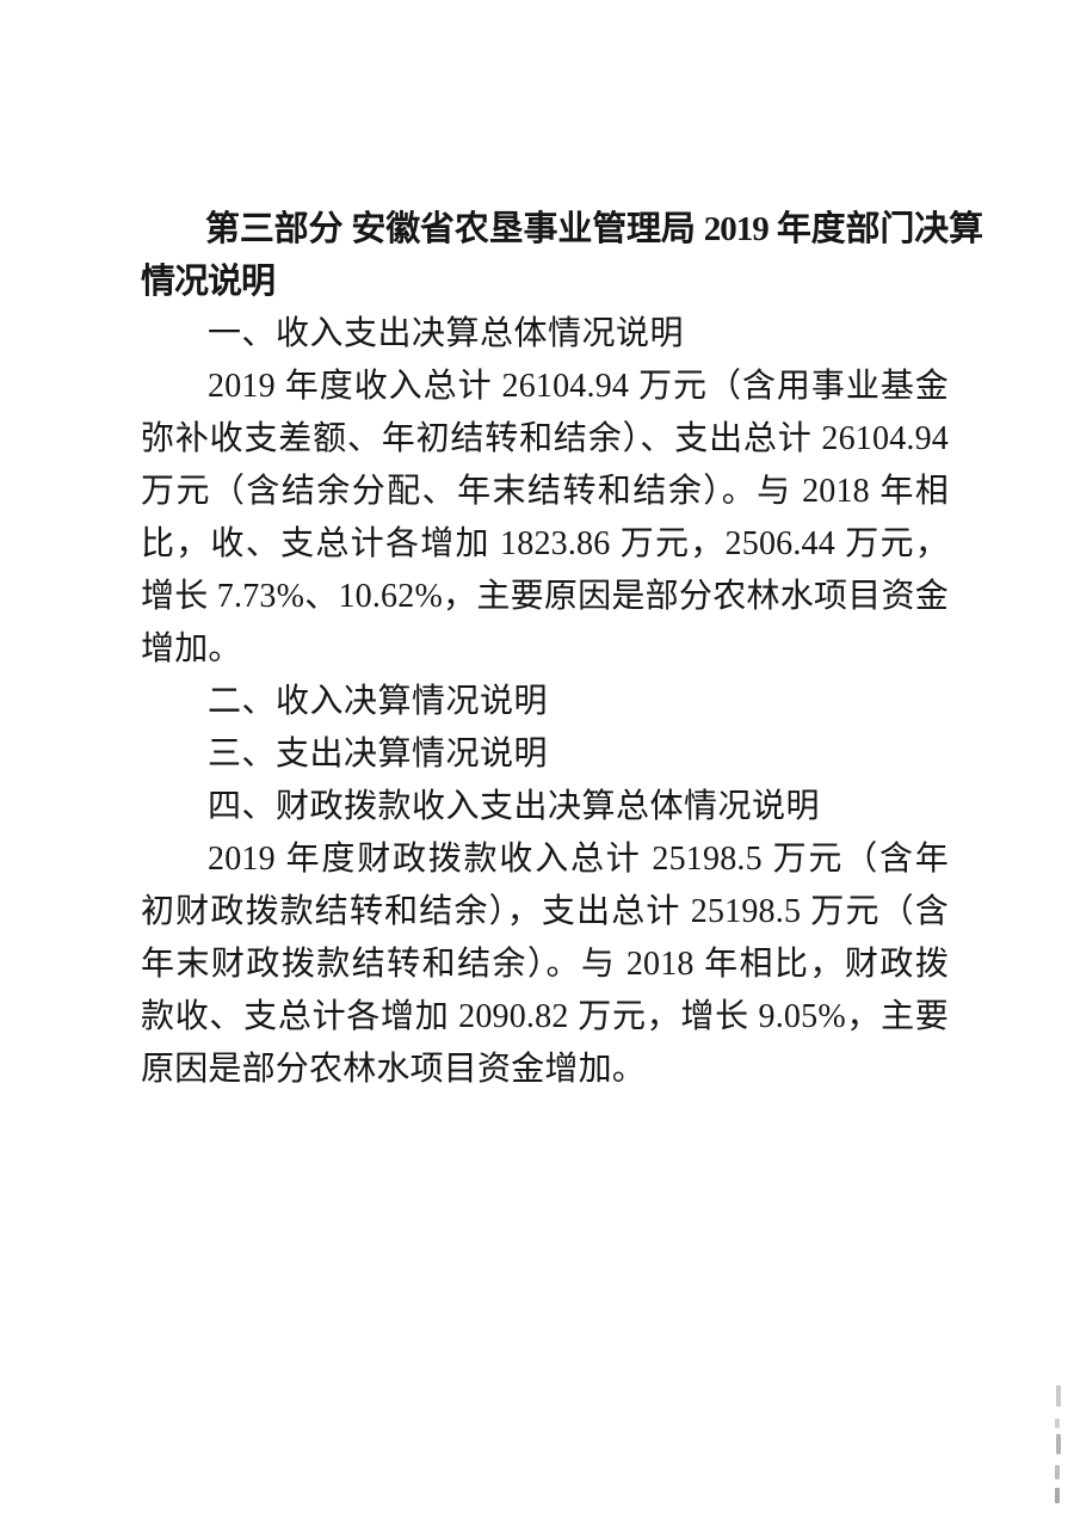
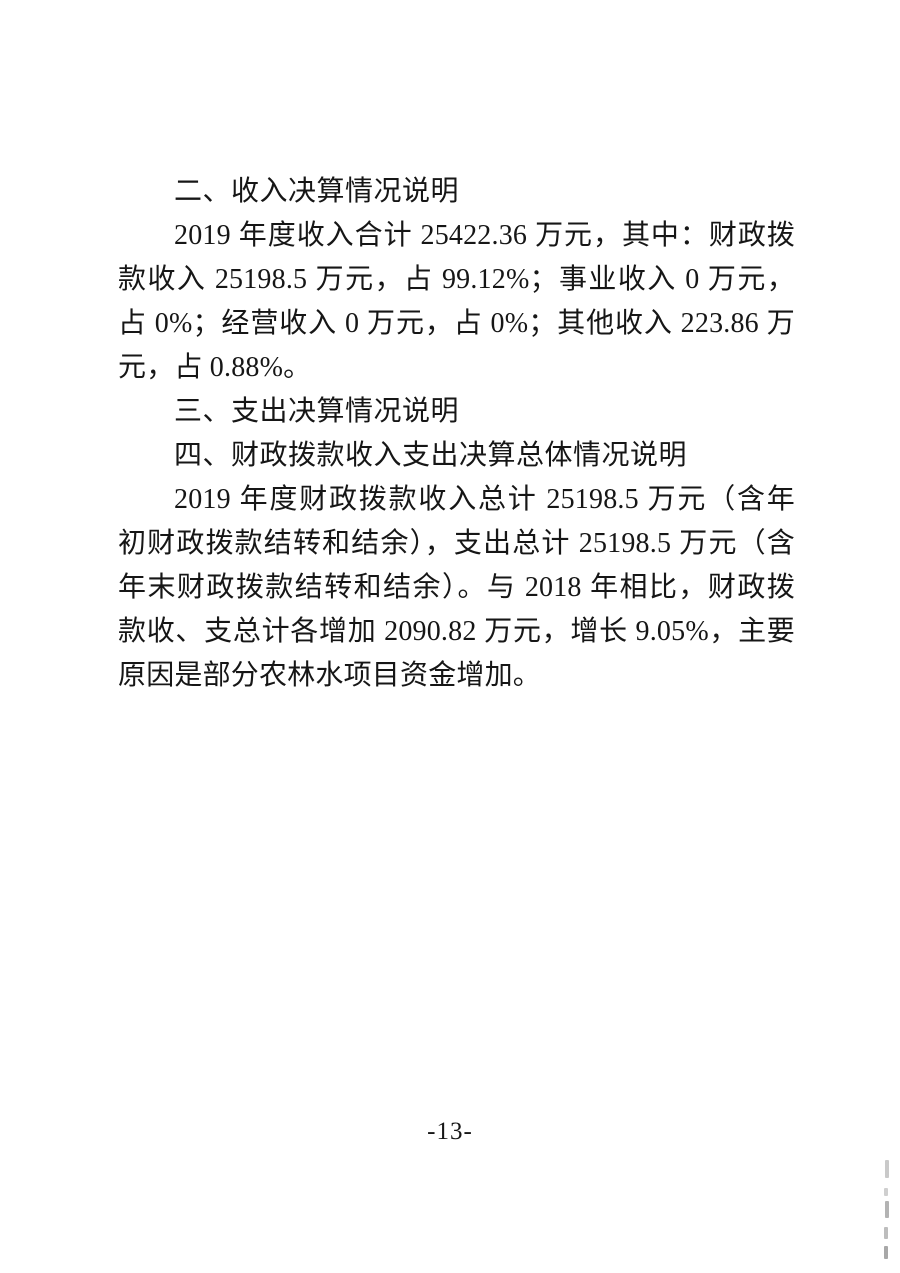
- 第三部分 安徽省农垦事业管理局 2019 年度部门决算情况说明
- 一、收入支出决算总体情况说明
- 2019 年度收入总计 26104.94 万元（含用事业基金弥补收支差额、年初结转和结余）、支出总计 26104.94 万元（含结余分配、年末结转和结余）。与 2018 年相比，收、支总计各增加 1823.86 万元，2506.44 万元，增长 7.73%、10.62%，主要原因是部分农林水项目资金增加。
  二、收入决算情况说明
+ 2019 年度收入合计 25422.36 万元，其中：财政拨款收入 25198.5 万元，占 99.12%；事业收入 0 万元，占 0%；经营收入 0 万元，占 0%；其他收入 223.86 万元，占 0.88%。
  三、支出决算情况说明
  四、财政拨款收入支出决算总体情况说明
  2019 年度财政拨款收入总计 25198.5 万元（含年初财政拨款结转和结余），支出总计 25198.5 万元（含年末财政拨款结转和结余）。与 2018 年相比，财政拨款收、支总计各增加 2090.82 万元，增长 9.05%，主要原因是部分农林水项目资金增加。
+ -13-
